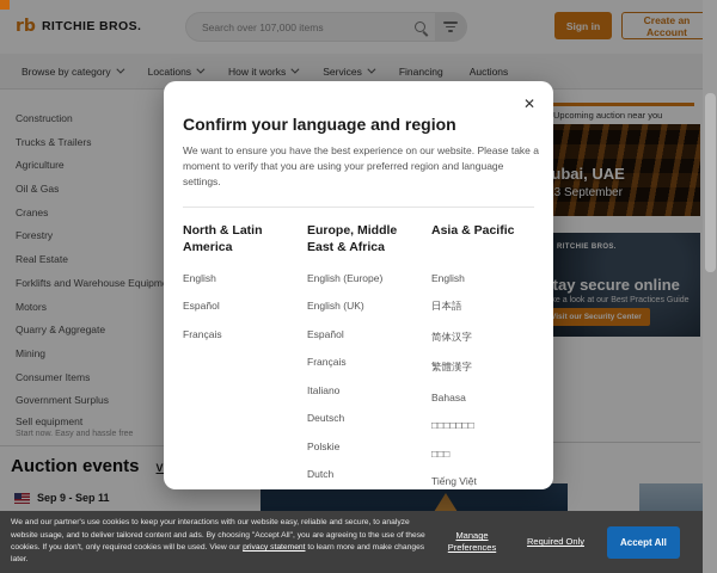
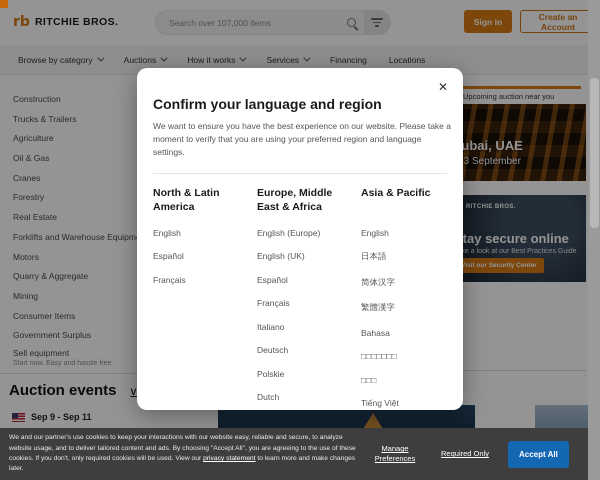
  rb
  RITCHIE BROS.
  Search over 107,000 items
  Sign in
  Create an Account
  Browse by category
- Locations
+ Auctions
  How it works
  Services
  Financing
- Auctions
+ Locations
  Construction
  Trucks & Trailers
  Agriculture
  Oil & Gas
  Cranes
  Forestry
  Real Estate
  Forklifts and Warehouse Equipm
  Motors
  Quarry & Aggregate
  Mining
  Consumer Items
  Government Surplus
  Sell equipment
  Auction events
  Sep 9 - Sep 11
  Upcoming auction near you
  ubai, UAE
  3 September
  tay secure online
  ✕
  Confirm your language and region
  We want to ensure you have the best experience on our website. Please take a moment to verify that you are using your preferred region and language settings.
  North & Latin America
  English
  Español
  Français
  Europe, Middle East & Africa
  English (Europe)
  English (UK)
  Español
  Français
  Italiano
  Deutsch
  Polskie
  Dutch
  Asia & Pacific
  English
  日本語
  简体汉字
  繁體漢字
  Bahasa
  □□□□□□□
  □□□
  Tiếng Việt
  Manage Preferences
  Required Only
  Accept All
